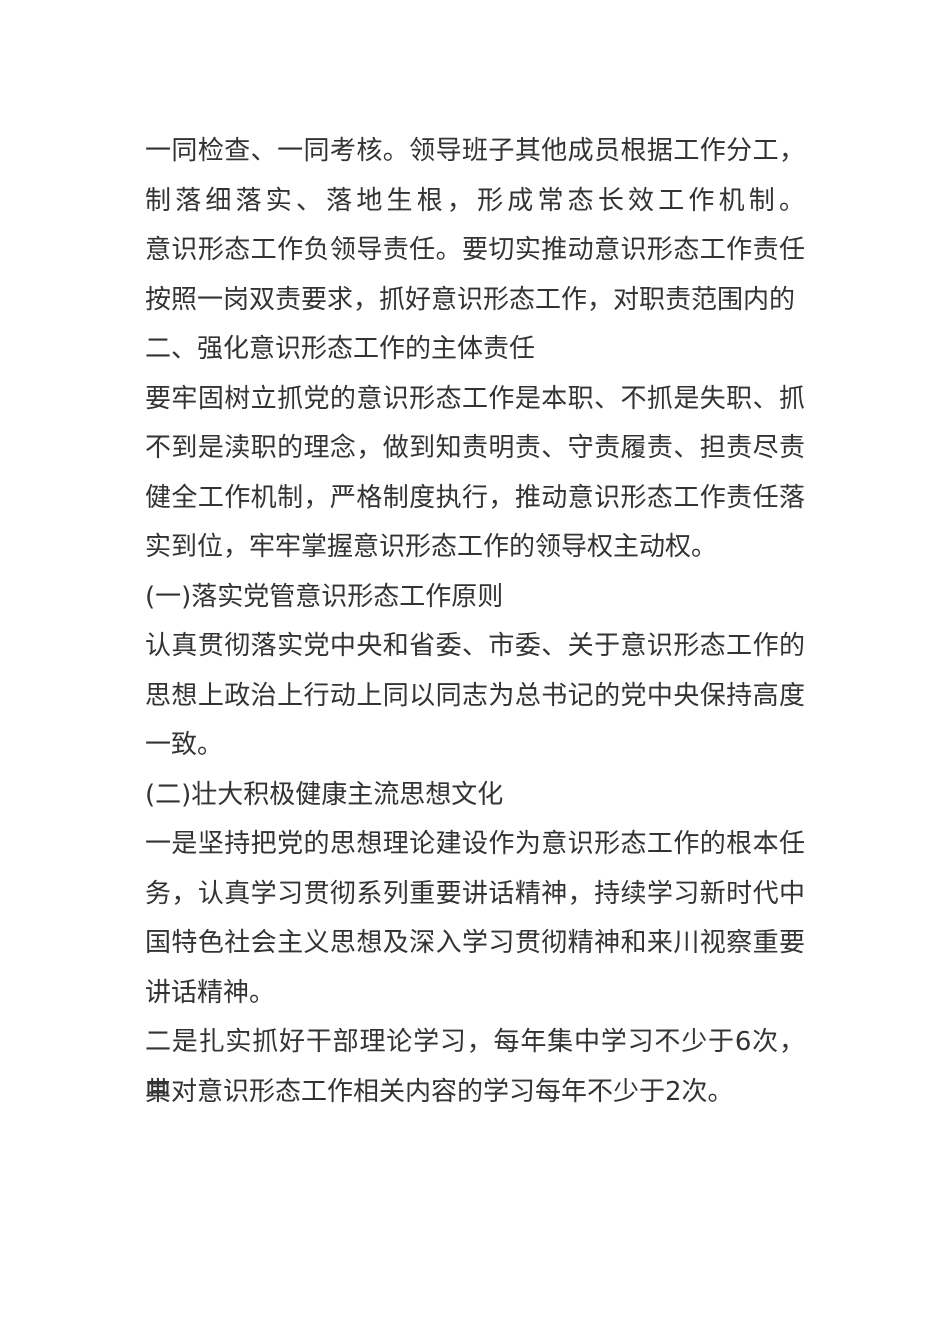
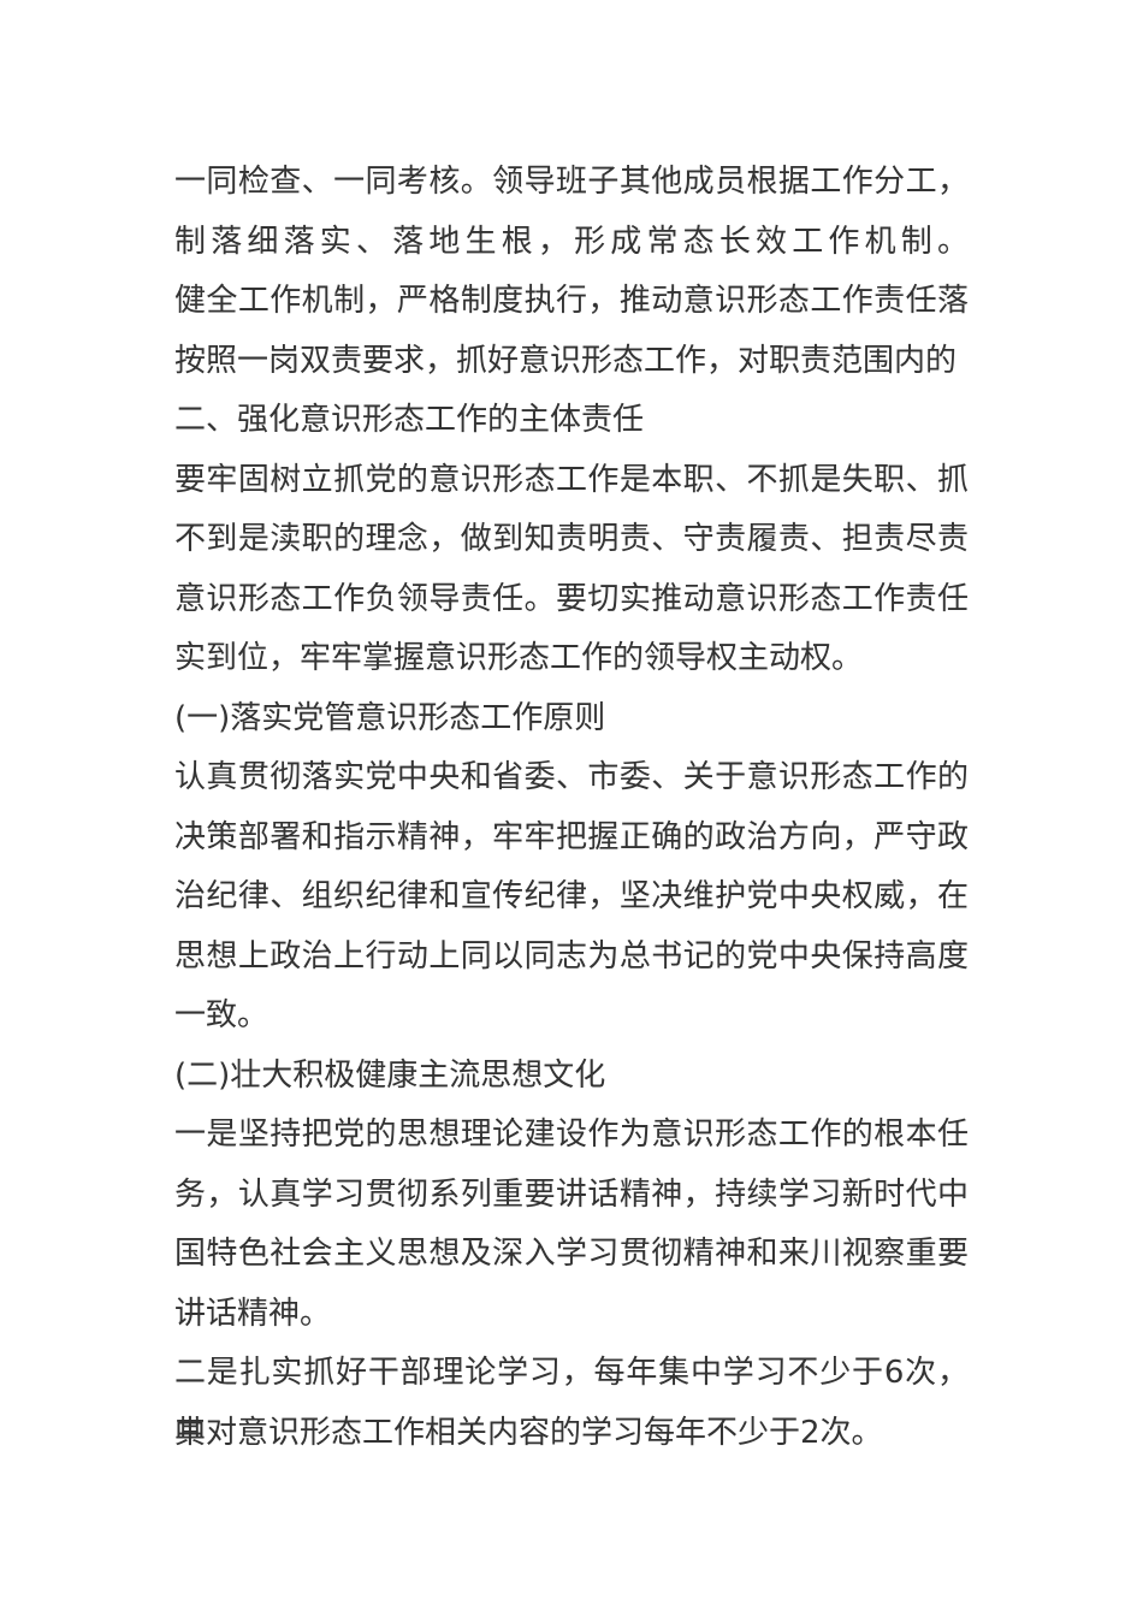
  一同检查、一同考核。领导班子其他成员根据工作分工，
  制落细落实、落地生根，形成常态长效工作机制。
- 意识形态工作负领导责任。要切实推动意识形态工作责任
+ 健全工作机制，严格制度执行，推动意识形态工作责任落
  按照一岗双责要求，抓好意识形态工作，对职责范围内的
  二、强化意识形态工作的主体责任
  要牢固树立抓党的意识形态工作是本职、不抓是失职、抓
  不到是渎职的理念，做到知责明责、守责履责、担责尽责
- 健全工作机制，严格制度执行，推动意识形态工作责任落
+ 意识形态工作负领导责任。要切实推动意识形态工作责任
  实到位，牢牢掌握意识形态工作的领导权主动权。
  (一)落实党管意识形态工作原则
  认真贯彻落实党中央和省委、市委、关于意识形态工作的
+ 决策部署和指示精神，牢牢把握正确的政治方向，严守政
+ 治纪律、组织纪律和宣传纪律，坚决维护党中央权威，在
  思想上政治上行动上同以同志为总书记的党中央保持高度
  一致。
  (二)壮大积极健康主流思想文化
  一是坚持把党的思想理论建设作为意识形态工作的根本任
  务，认真学习贯彻系列重要讲话精神，持续学习新时代中
  国特色社会主义思想及深入学习贯彻精神和来川视察重要
  讲话精神。
  二是扎实抓好干部理论学习，每年集中学习不少于6次，其
  中对意识形态工作相关内容的学习每年不少于2次。
